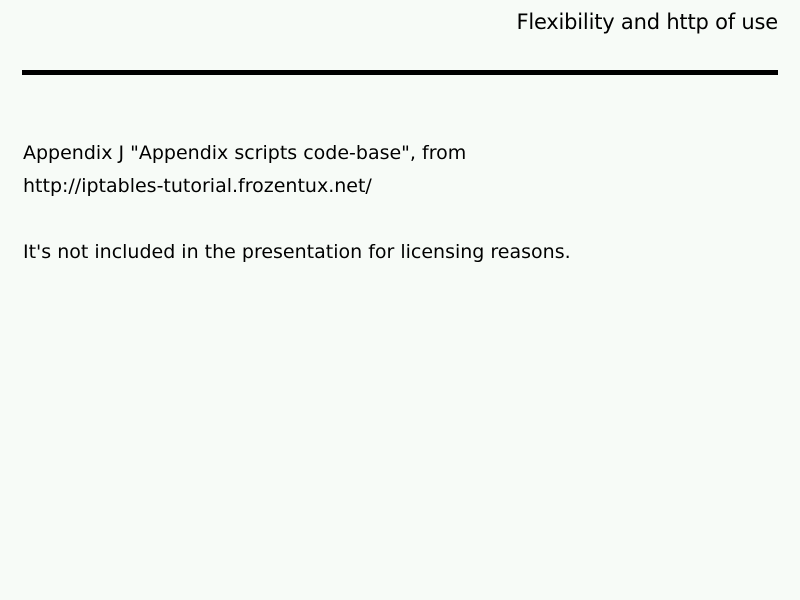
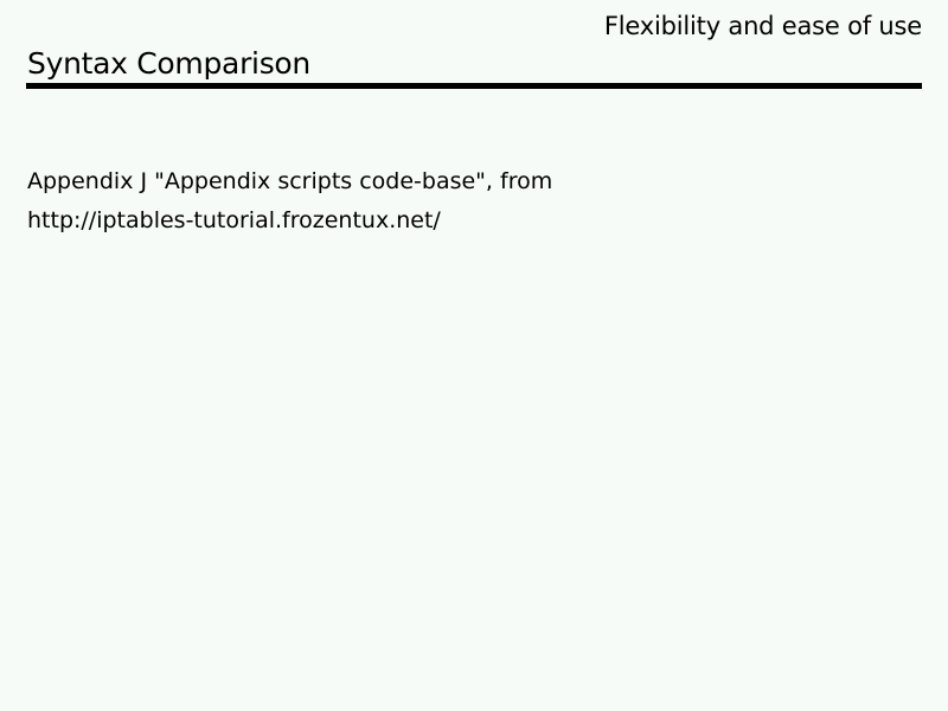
- Flexibility and http of use
+ Flexibility and ease of use
+ Syntax Comparison
  Appendix J "Appendix scripts code-base", from
  http://iptables-tutorial.frozentux.net/
- It's not included in the presentation for licensing reasons.
